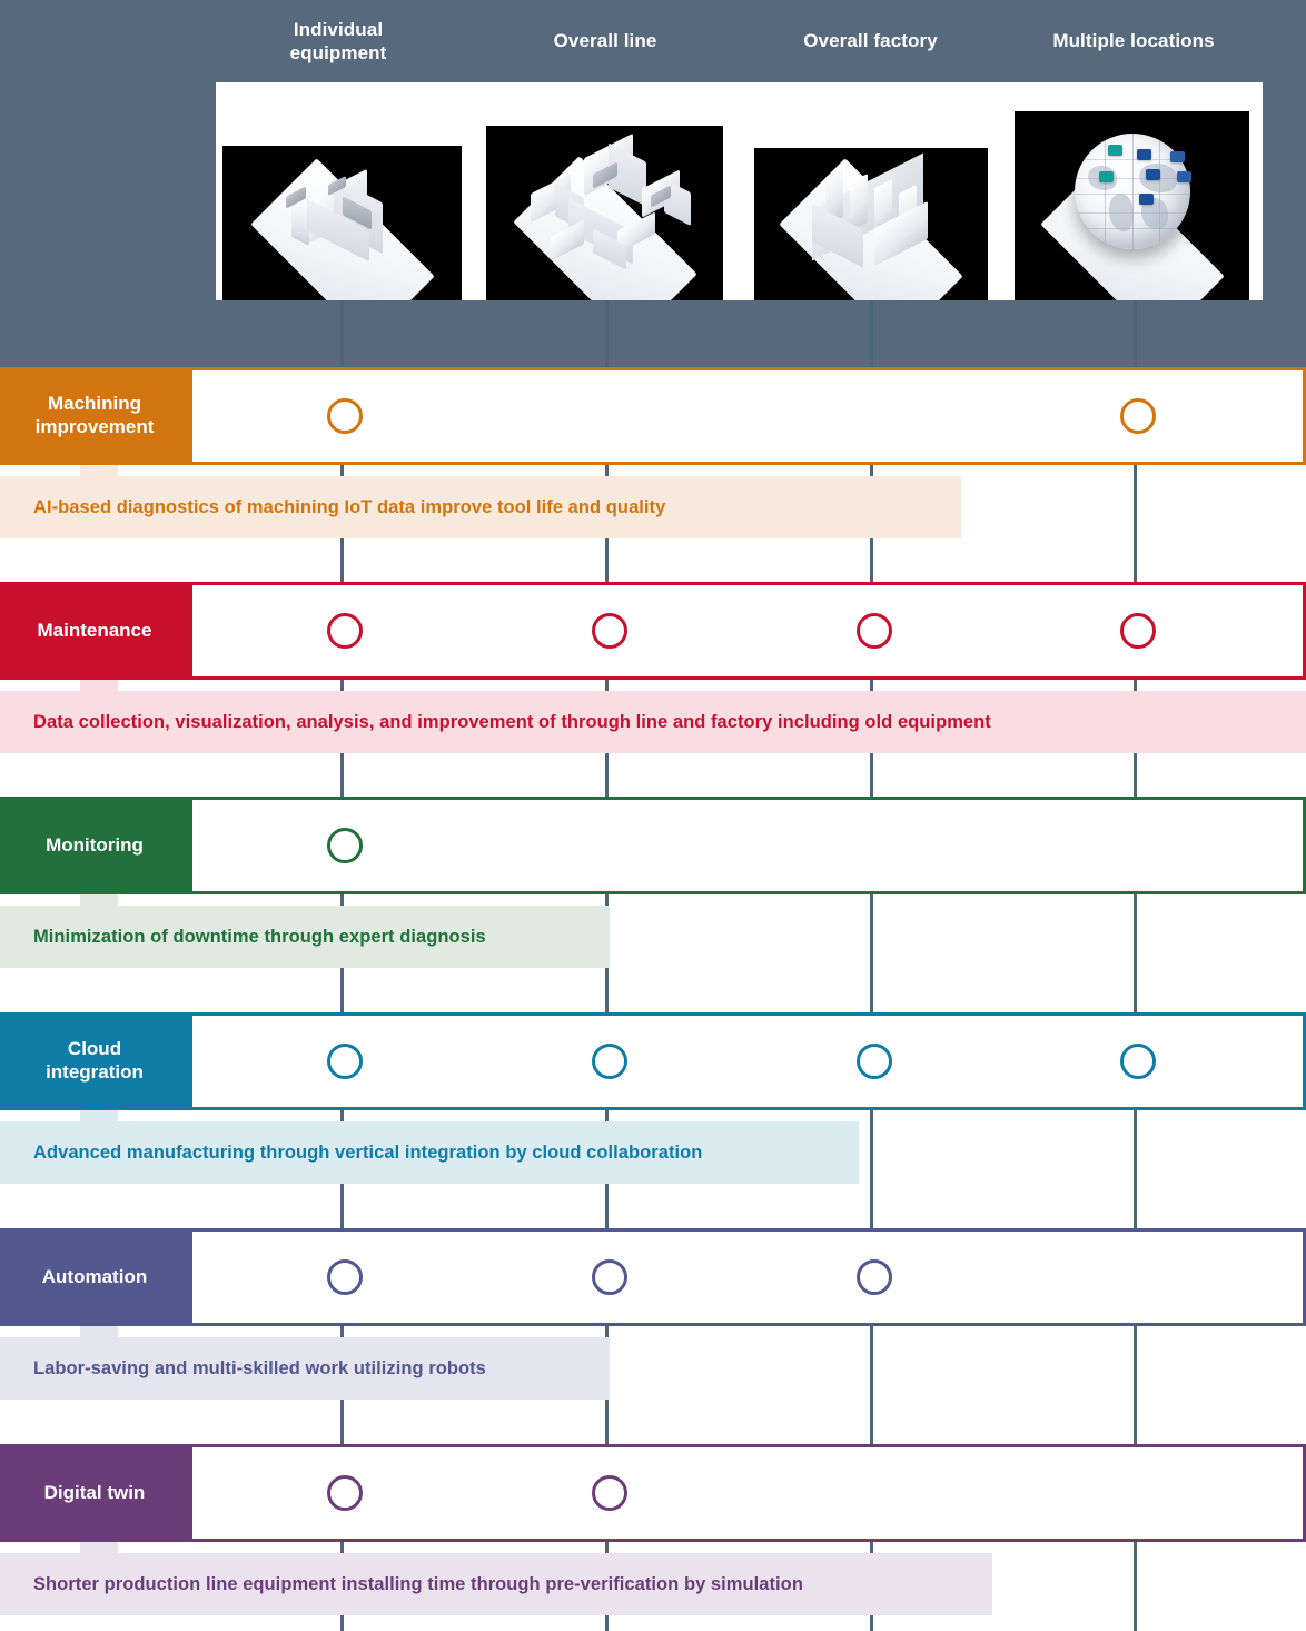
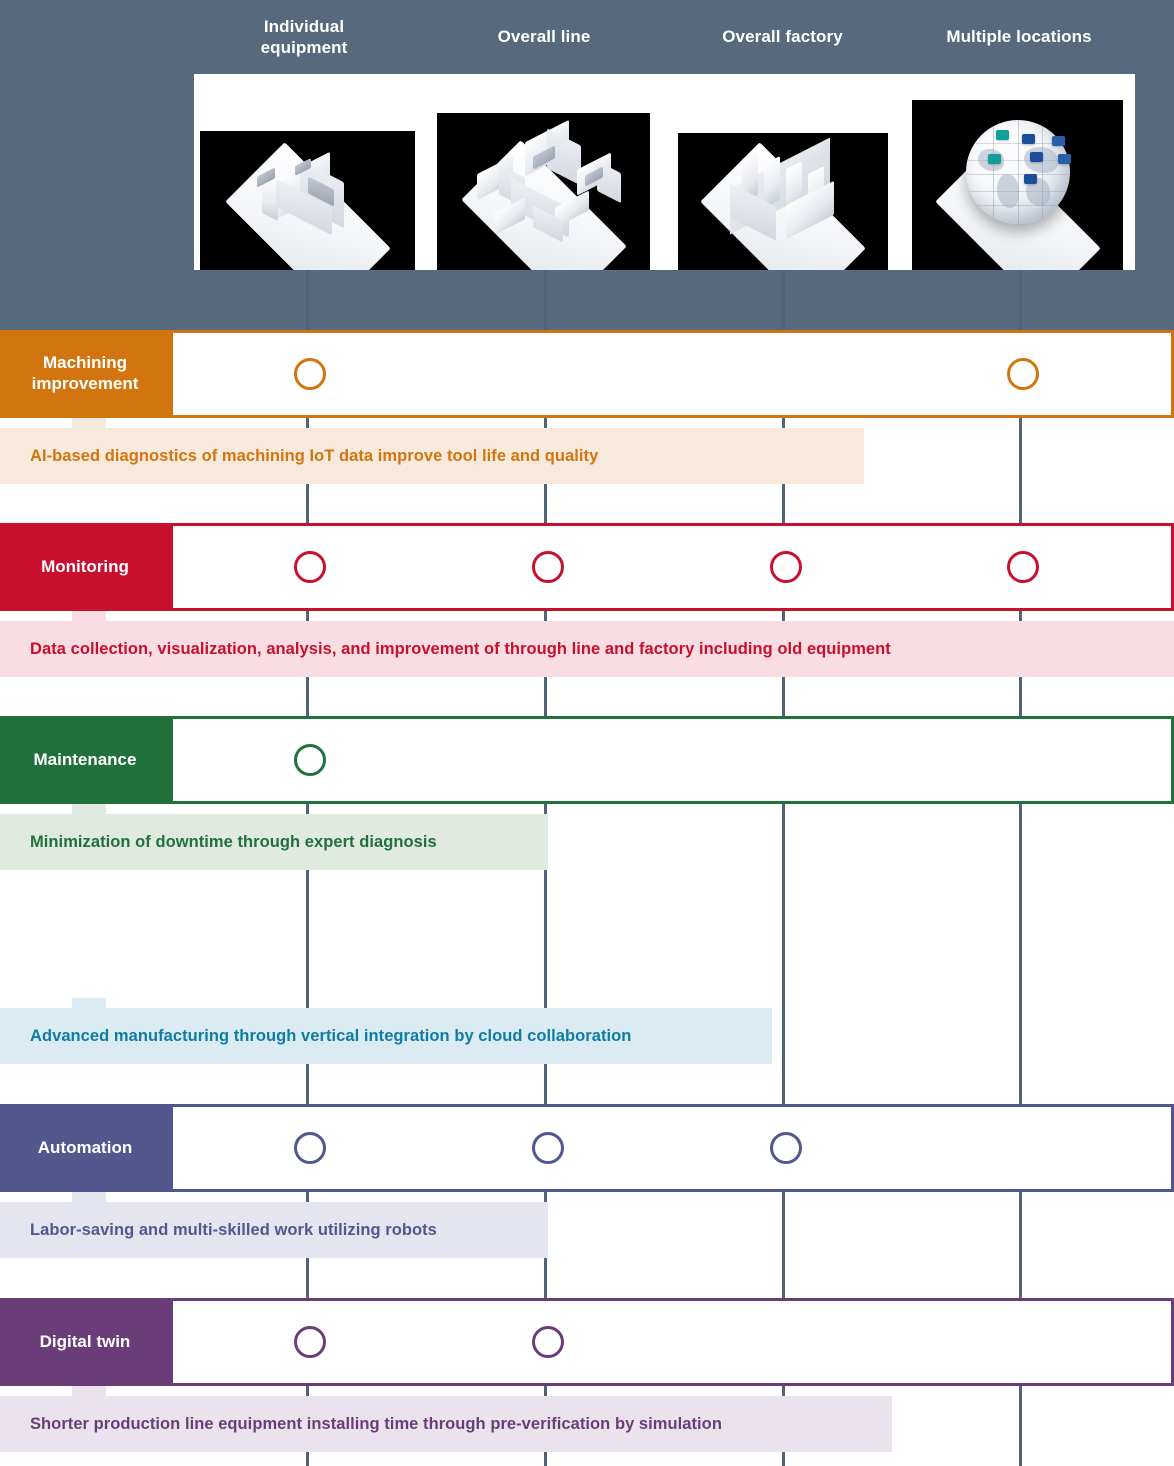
  Individual
  equipment
  Overall line
  Overall factory
  Multiple locations
  Machining
  improvement
  AI-based diagnostics of machining IoT data improve tool life and quality
- Maintenance
+ Monitoring
  Data collection, visualization, analysis, and improvement of through line and factory including old equipment
- Monitoring
+ Maintenance
  Minimization of downtime through expert diagnosis
- Cloud
- integration
  Advanced manufacturing through vertical integration by cloud collaboration
  Automation
  Labor-saving and multi-skilled work utilizing robots
  Digital twin
  Shorter production line equipment installing time through pre-verification by simulation
